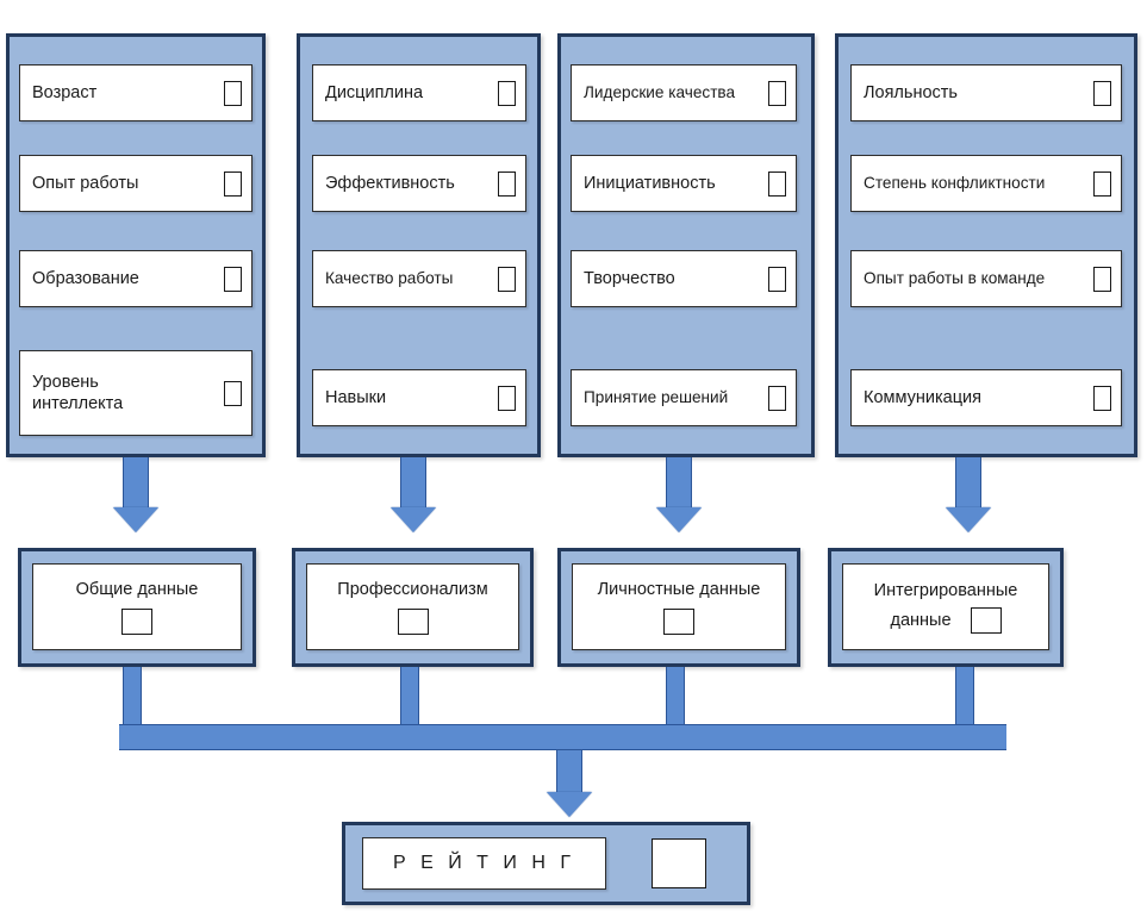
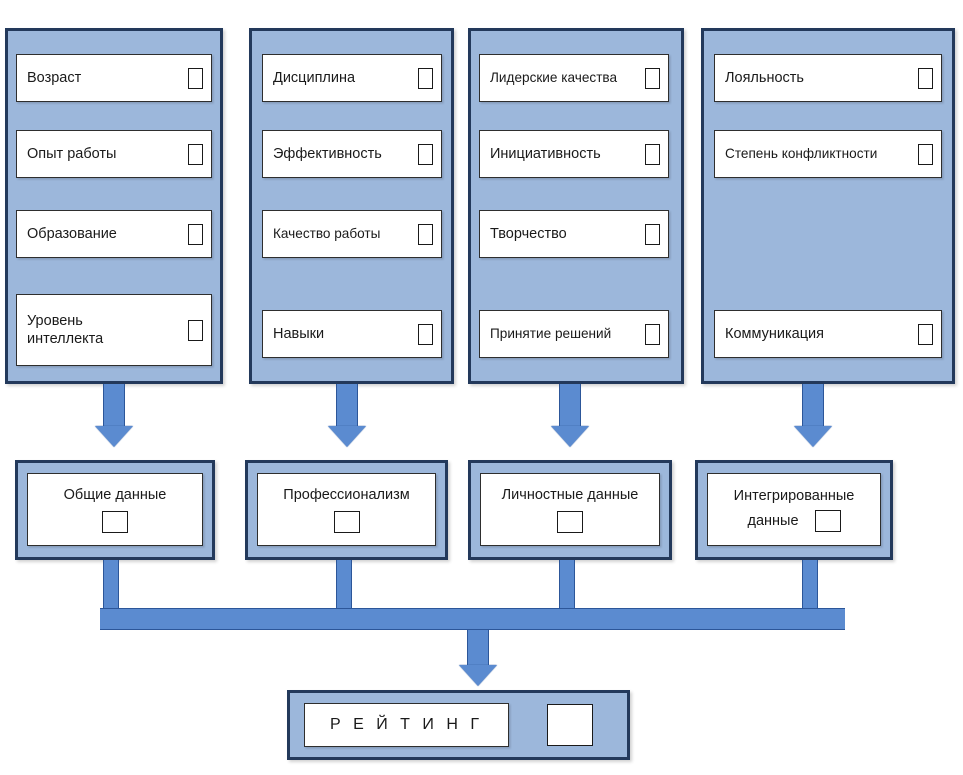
  Возраст
  Опыт работы
  Образование
  Уровень
  интеллекта
  Дисциплина
  Эффективность
  Качество работы
  Навыки
  Лидерские качества
  Инициативность
  Творчество
  Принятие решений
  Лояльность
  Степень конфликтности
- Опыт работы в команде
  Коммуникация
  Общие данные
  Профессионализм
  Личностные данные
  Интегрированные
  данные
  Р Е Й Т И Н Г
